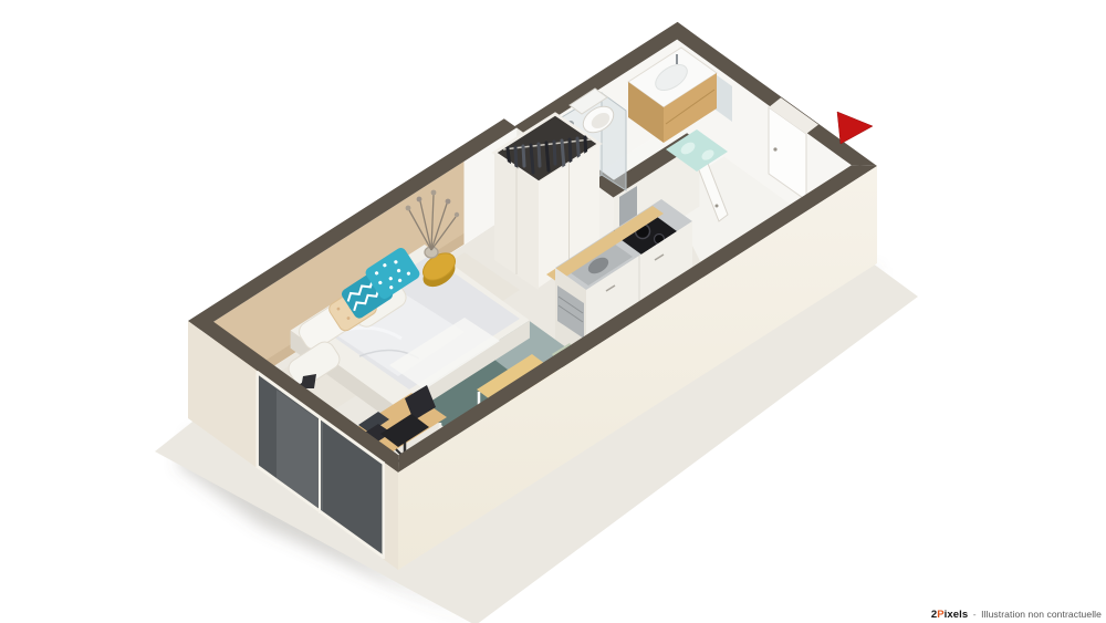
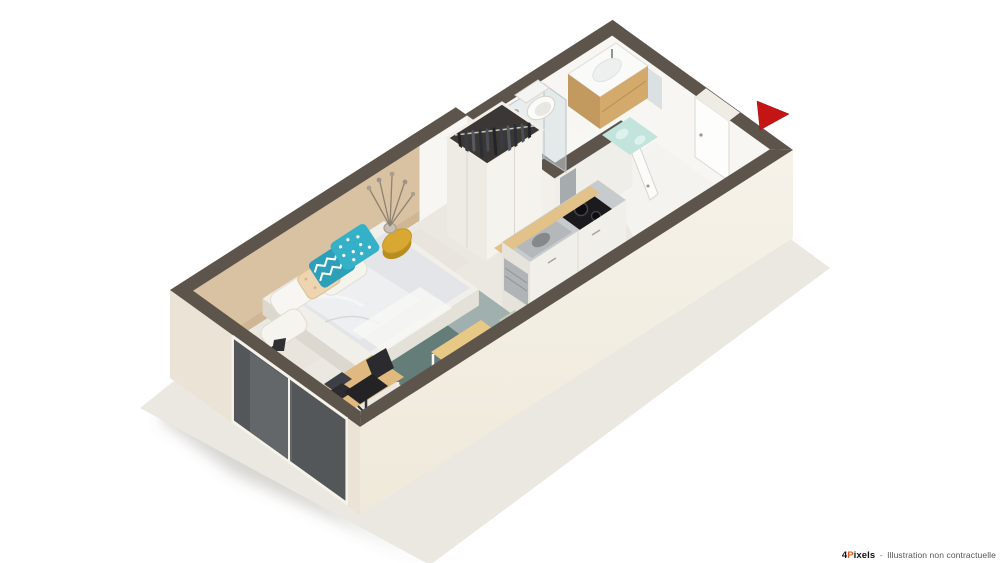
- 2Pixels - Illustration non contractuelle
+ 4Pixels - Illustration non contractuelle
